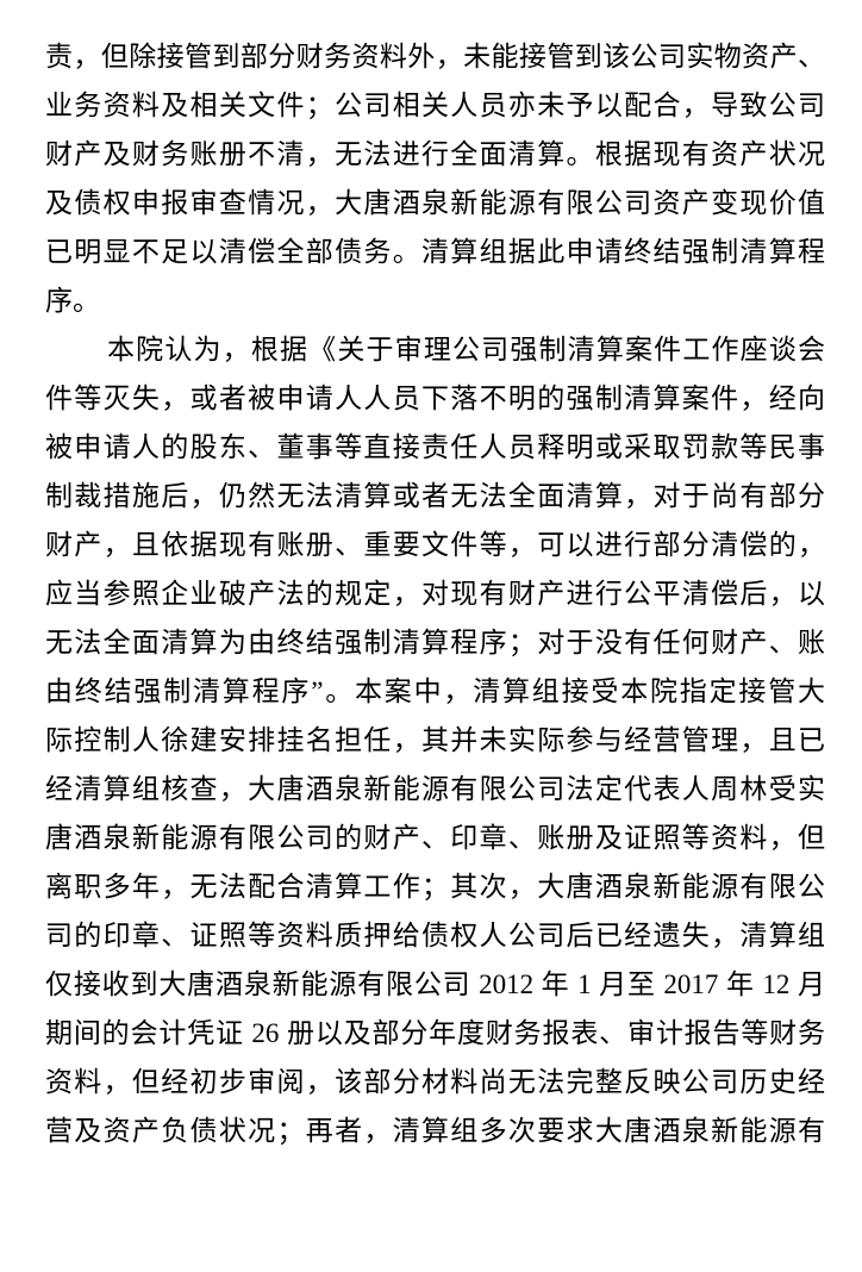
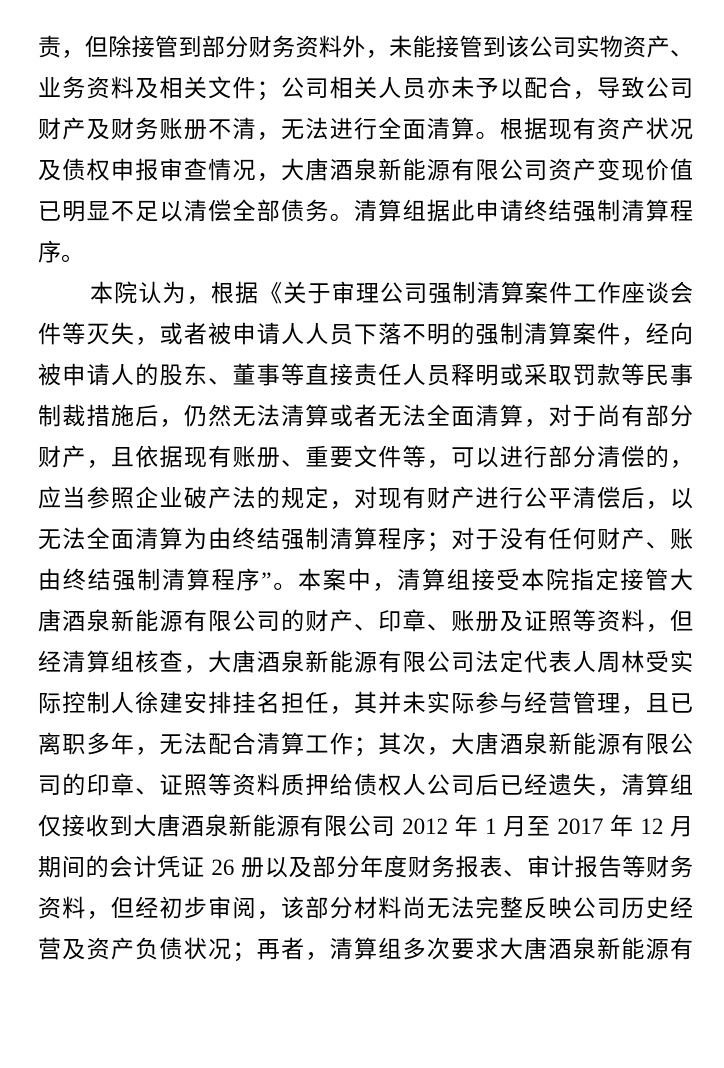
  责，但除接管到部分财务资料外，未能接管到该公司实物资产、
  业务资料及相关文件；公司相关人员亦未予以配合，导致公司
  财产及财务账册不清，无法进行全面清算。根据现有资产状况
  及债权申报审查情况，大唐酒泉新能源有限公司资产变现价值
  已明显不足以清偿全部债务。清算组据此申请终结强制清算程
  序。
  本院认为，根据《关于审理公司强制清算案件工作座谈会
  件等灭失，或者被申请人人员下落不明的强制清算案件，经向
  被申请人的股东、董事等直接责任人员释明或采取罚款等民事
  制裁措施后，仍然无法清算或者无法全面清算，对于尚有部分
  财产，且依据现有账册、重要文件等，可以进行部分清偿的，
  应当参照企业破产法的规定，对现有财产进行公平清偿后，以
  无法全面清算为由终结强制清算程序；对于没有任何财产、账
  由终结强制清算程序”。本案中，清算组接受本院指定接管大
- 际控制人徐建安排挂名担任，其并未实际参与经营管理，且已
+ 唐酒泉新能源有限公司的财产、印章、账册及证照等资料，但
  经清算组核查，大唐酒泉新能源有限公司法定代表人周林受实
- 唐酒泉新能源有限公司的财产、印章、账册及证照等资料，但
+ 际控制人徐建安排挂名担任，其并未实际参与经营管理，且已
  离职多年，无法配合清算工作；其次，大唐酒泉新能源有限公
  司的印章、证照等资料质押给债权人公司后已经遗失，清算组
  仅接收到大唐酒泉新能源有限公司 2012 年 1 月至 2017 年 12 月
  期间的会计凭证 26 册以及部分年度财务报表、审计报告等财务
  资料，但经初步审阅，该部分材料尚无法完整反映公司历史经
  营及资产负债状况；再者，清算组多次要求大唐酒泉新能源有
